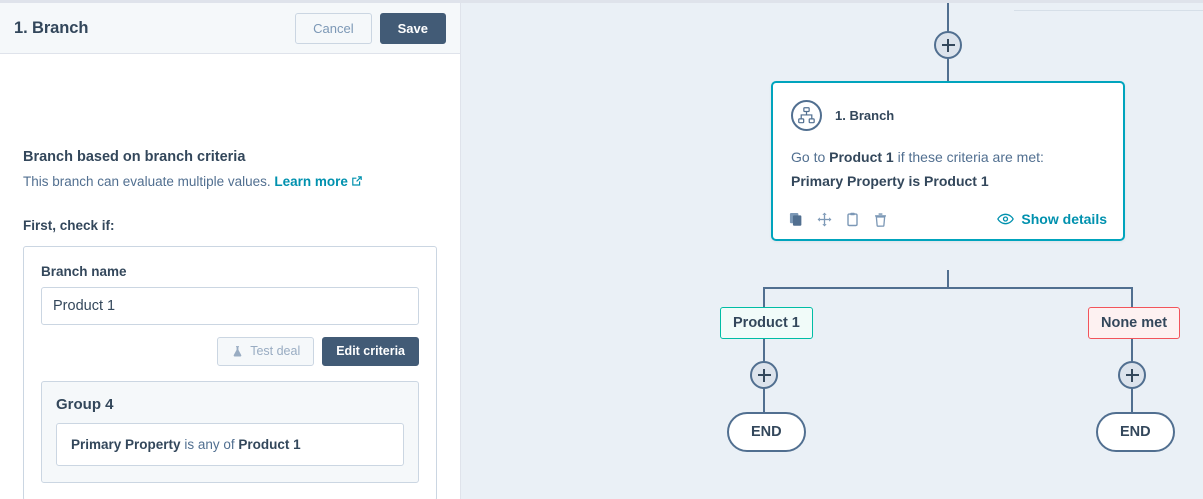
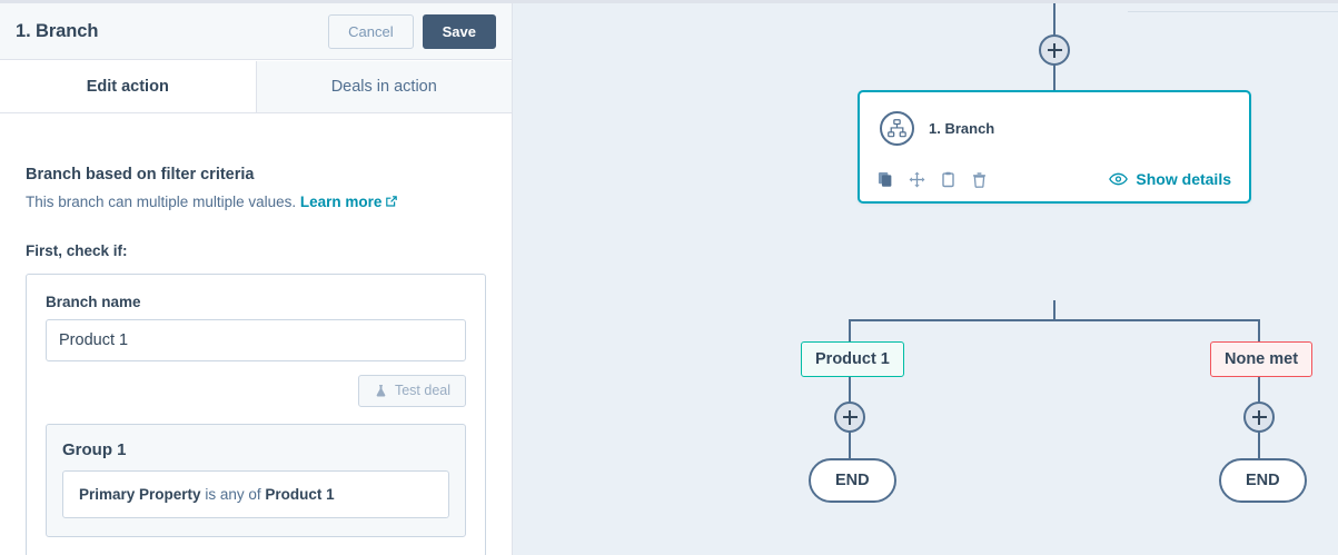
  1. Branch
  Cancel
  Save
+ Edit action
+ Deals in action
- Branch based on branch criteria
+ Branch based on filter criteria
- This branch can evaluate multiple values. Learn more
+ This branch can multiple multiple values. Learn more
  First, check if:
  Branch name
  Product 1
  Test deal
- Edit criteria
- Group 4
+ Group 1
  Primary Property is any of Product 1
  1. Branch
- Go to Product 1 if these criteria are met:
- Primary Property is Product 1
  Show details
  Product 1
  END
  None met
  END
